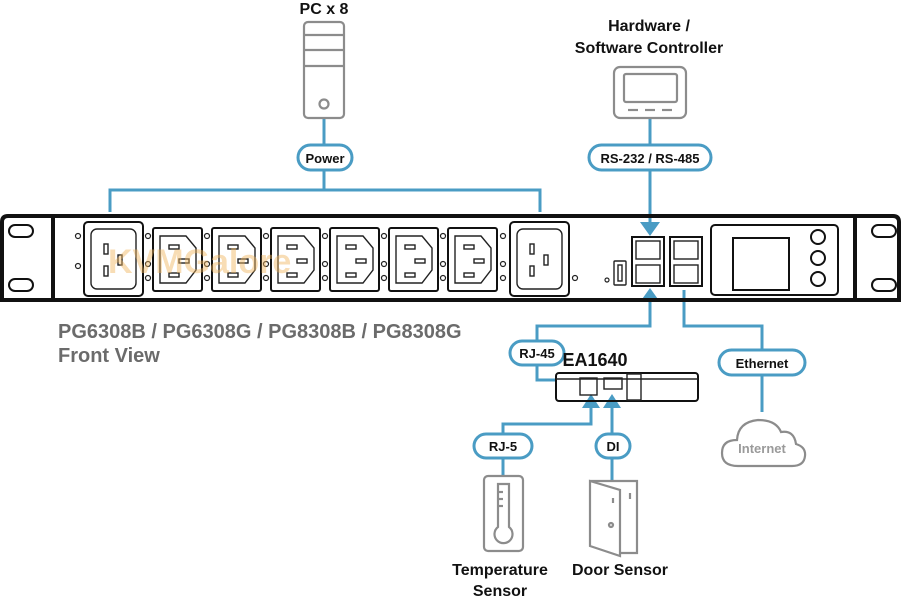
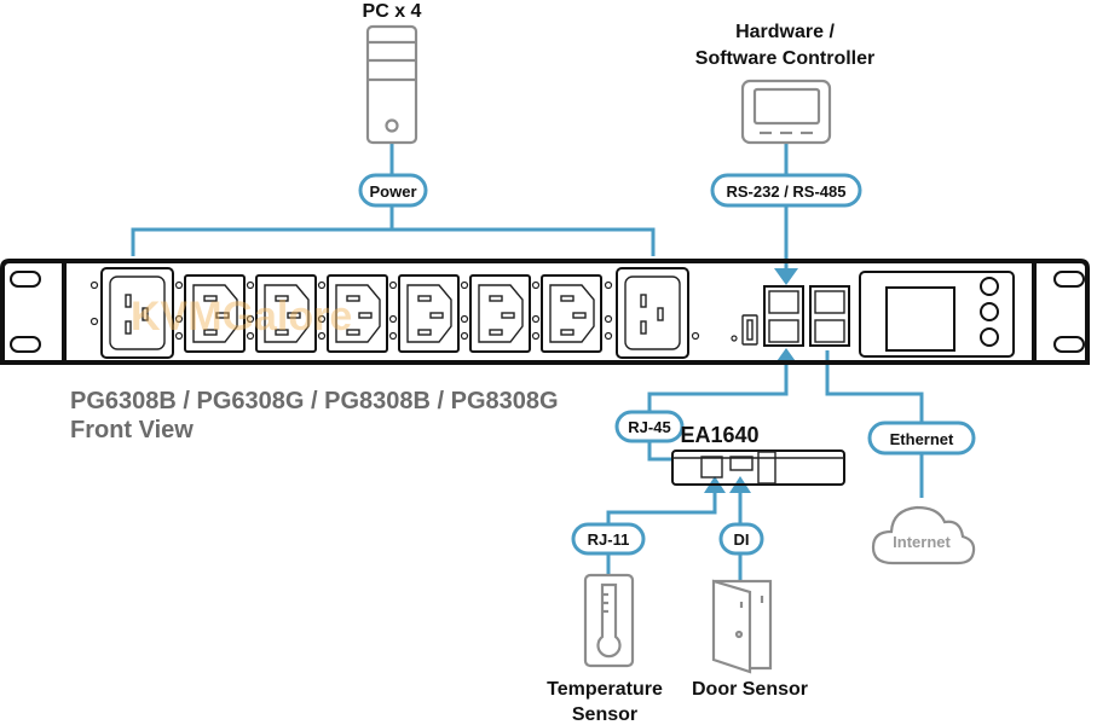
- PC x 8
+ PC x 4
  Hardware /
  Software Controller
  Power
  RS-232 / RS-485
  RJ-45
  Ethernet
- RJ-5
+ RJ-11
  DI
  KVMGalore
  PG6308B / PG6308G / PG8308B / PG8308G
  Front View
  EA1640
  Internet
  Temperature
  Sensor
  Door Sensor
